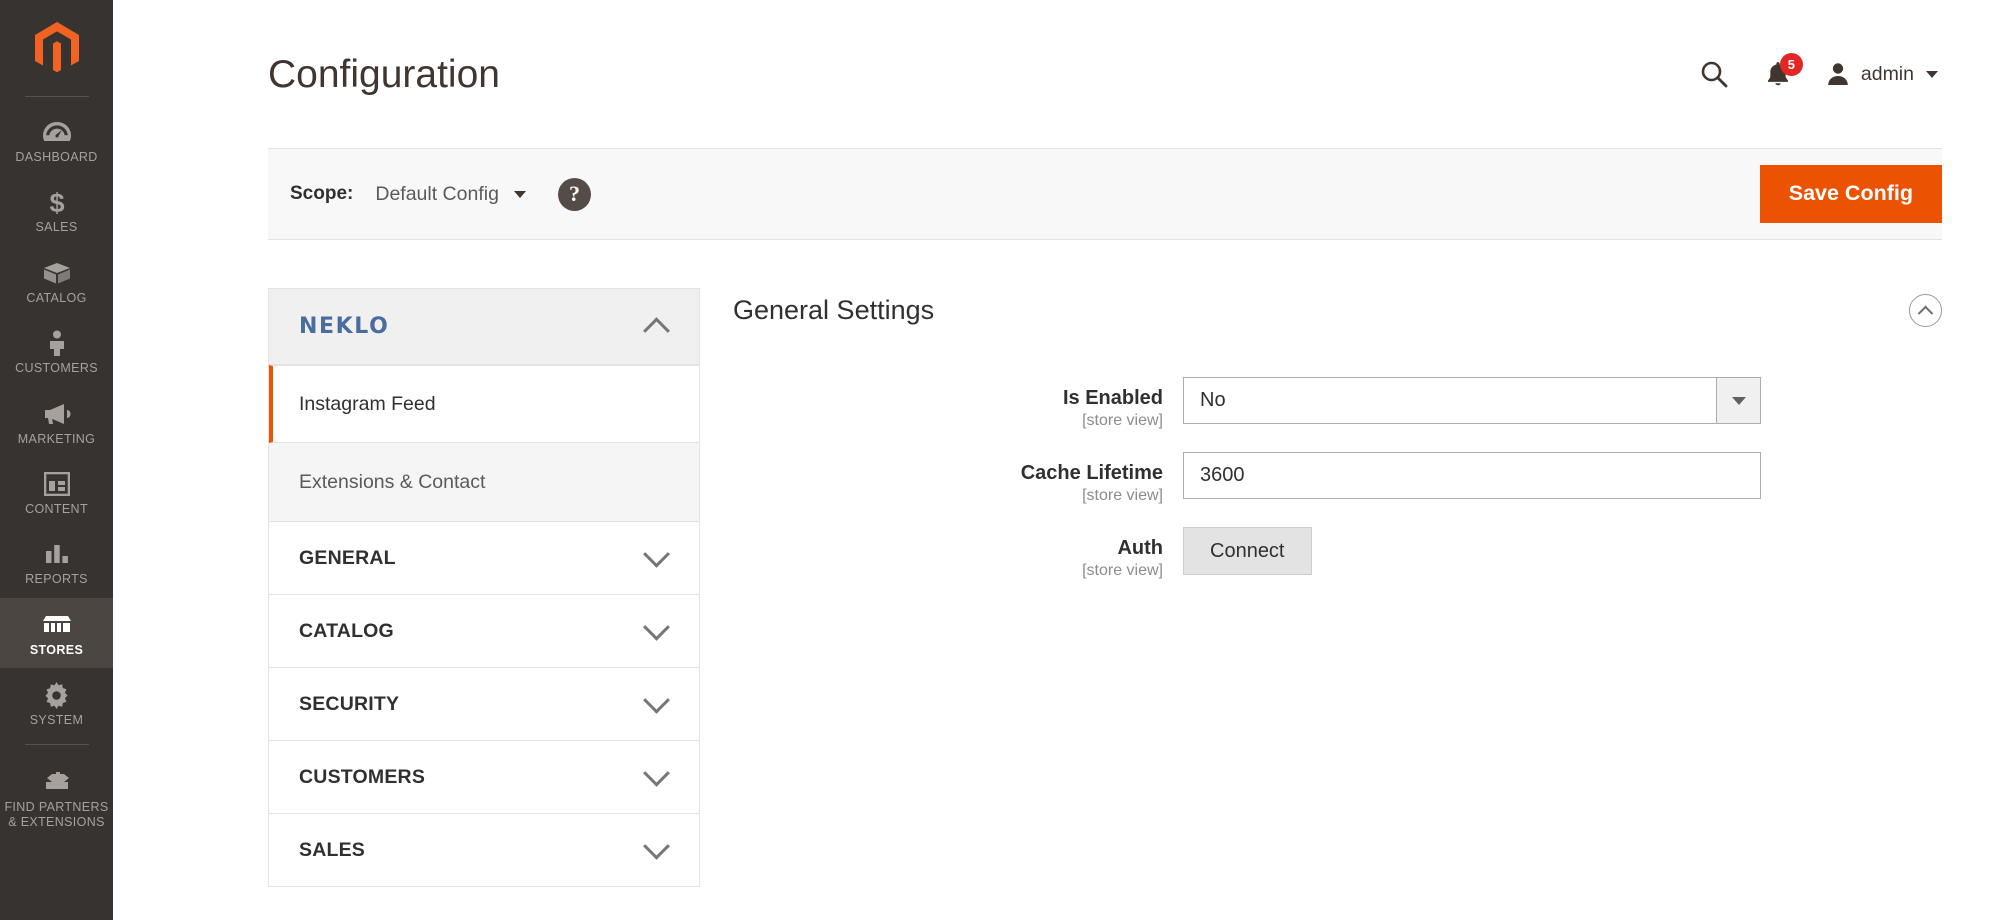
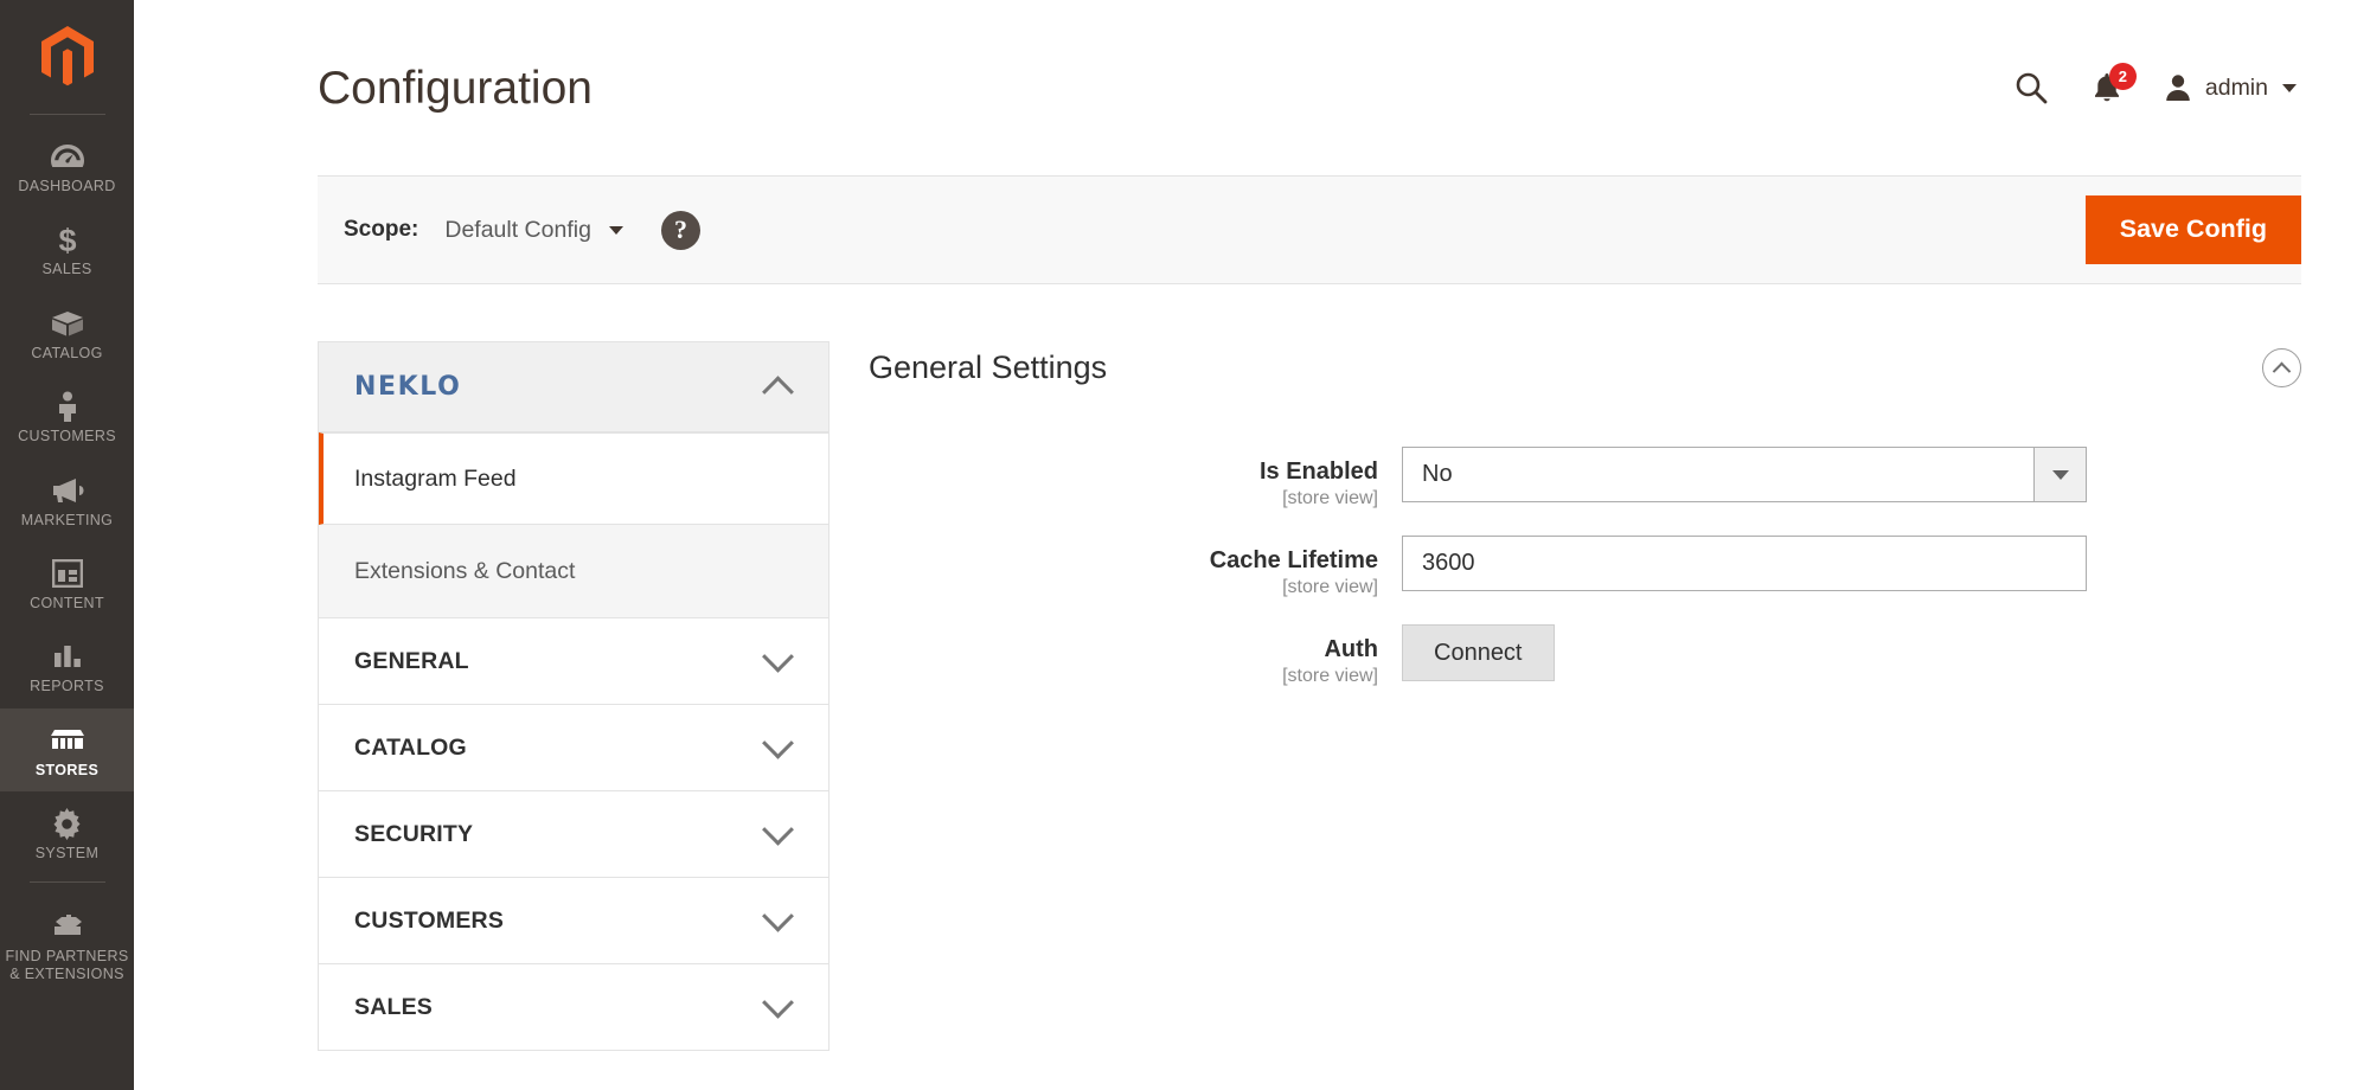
  DASHBOARD
  $
  SALES
  CATALOG
  CUSTOMERS
  MARKETING
  CONTENT
  REPORTS
  STORES
  SYSTEM
  FIND PARTNERS
  & EXTENSIONS
  Configuration
- 5
+ 2
  admin
  Scope:
  Default Config
  ?
  Save Config
  NEKLO
  Instagram Feed
  Extensions & Contact
  GENERAL
  CATALOG
  SECURITY
  CUSTOMERS
  SALES
  General Settings
  Is Enabled
  [store view]
  No
  Cache Lifetime
  [store view]
  3600
  Auth
  [store view]
  Connect
